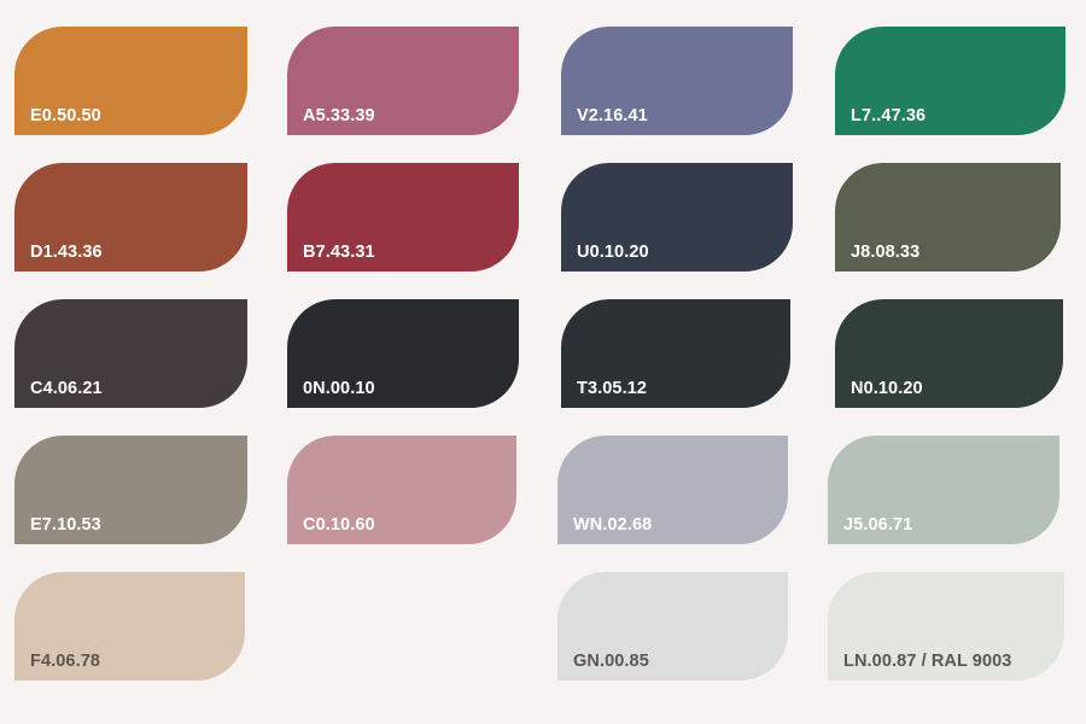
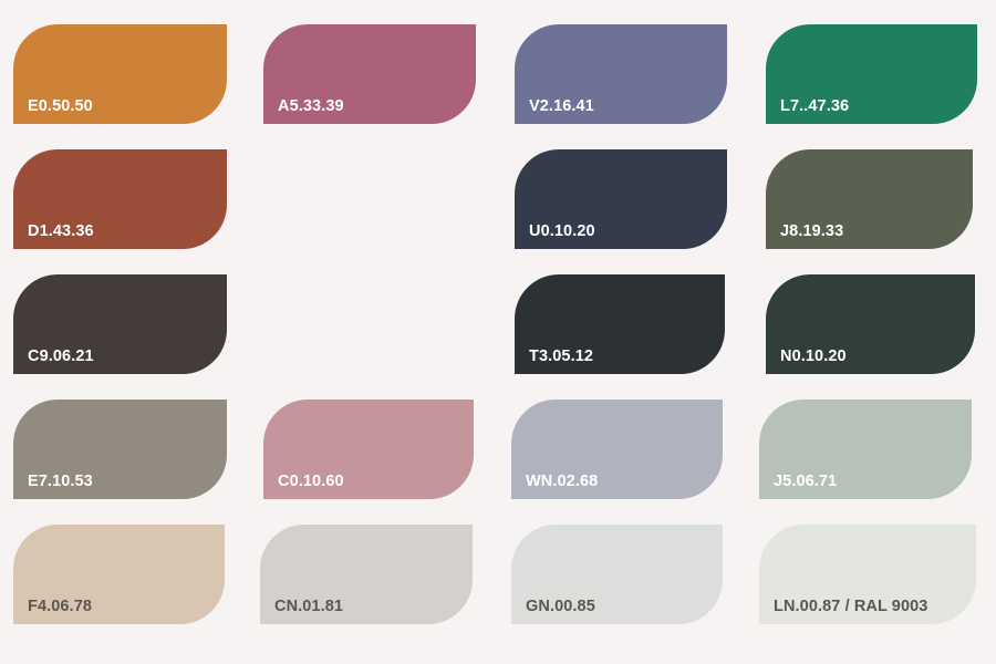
  E0.50.50
  A5.33.39
  V2.16.41
  L7..47.36
  D1.43.36
- B7.43.31
  U0.10.20
- J8.08.33
+ J8.19.33
- C4.06.21
+ C9.06.21
- 0N.00.10
  T3.05.12
  N0.10.20
  E7.10.53
  C0.10.60
  WN.02.68
  J5.06.71
  F4.06.78
+ CN.01.81
  GN.00.85
  LN.00.87 / RAL 9003
